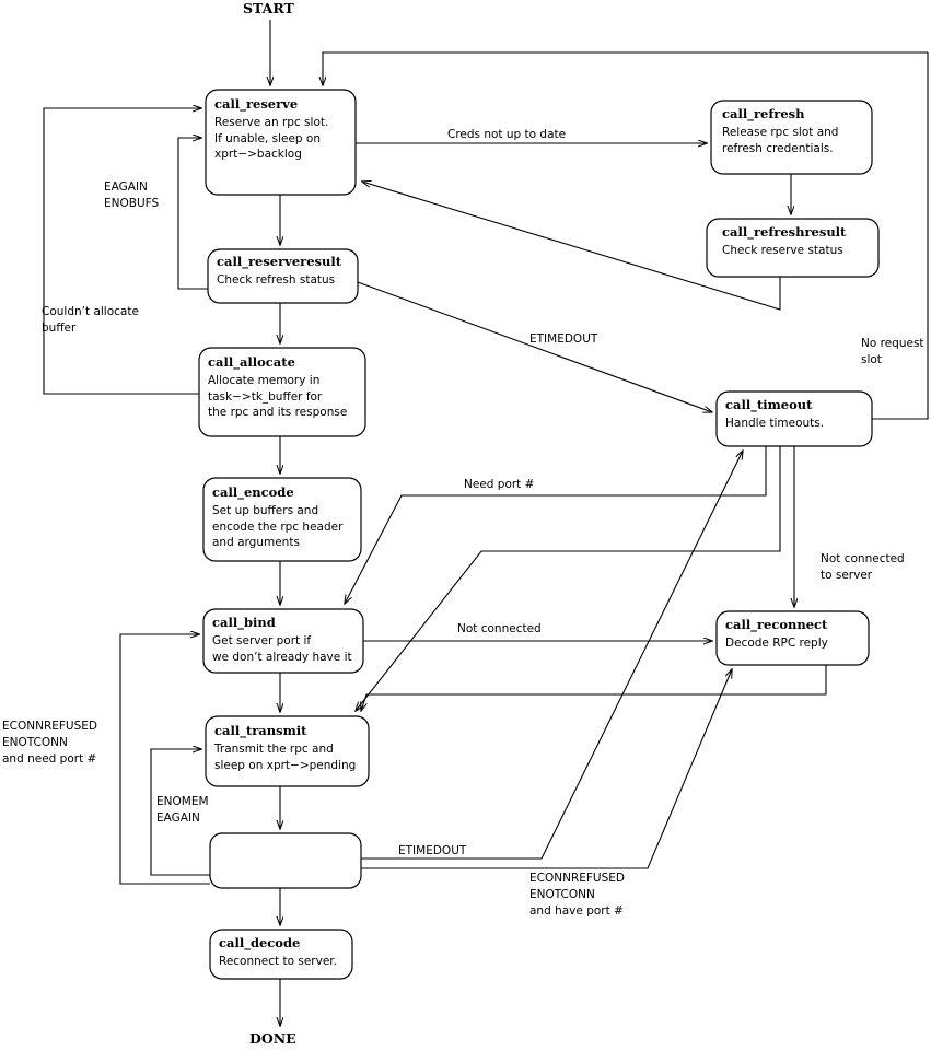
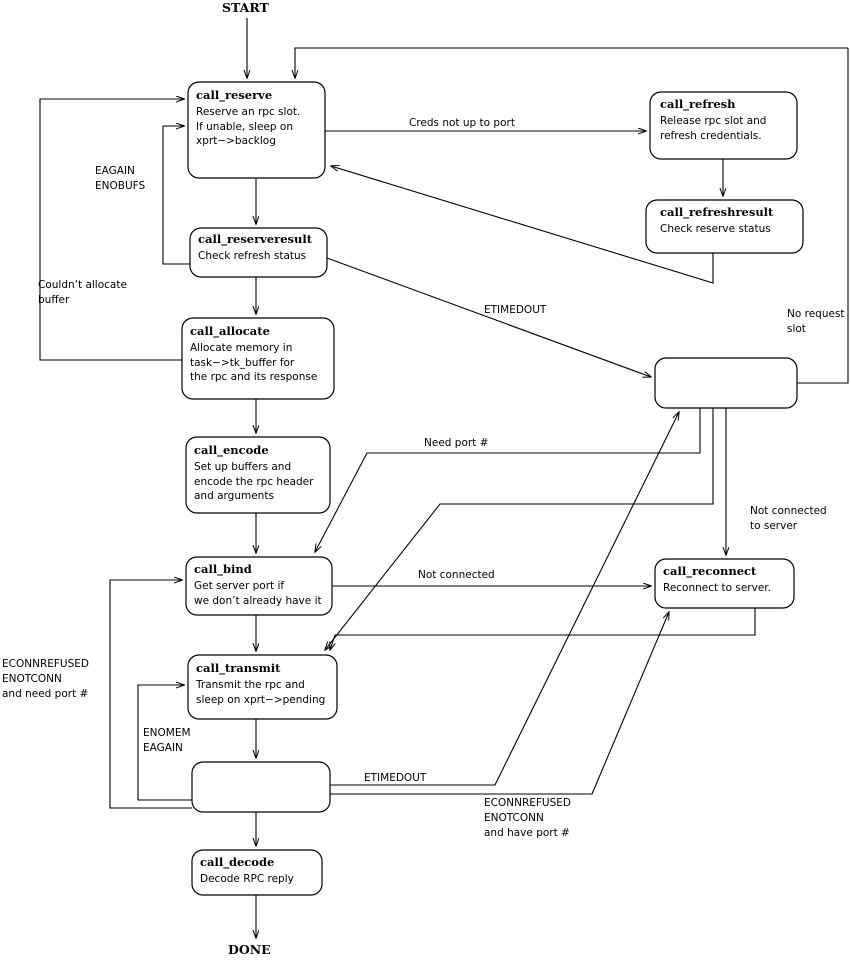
  START
  DONE
  call_reserve
  Reserve an rpc slot.
  If unable, sleep on
  xprt−>backlog
  call_reserveresult
  Check refresh status
  call_allocate
  Allocate memory in
  task−>tk_buffer for
  the rpc and its response
  call_encode
  Set up buffers and
  encode the rpc header
  and arguments
  call_bind
  Get server port if
  we don’t already have it
  call_transmit
  Transmit the rpc and
  sleep on xprt−>pending
  call_decode
- Reconnect to server.
+ Decode RPC reply
  call_refresh
  Release rpc slot and
  refresh credentials.
  call_refreshresult
  Check reserve status
- call_timeout
- Handle timeouts.
  call_reconnect
- Decode RPC reply
+ Reconnect to server.
- Creds not up to date
+ Creds not up to port
  EAGAIN
  ENOBUFS
  Couldn’t allocate
  buffer
  ETIMEDOUT
  No request
  slot
  Need port #
  Not connected
  to server
  Not connected
  ECONNREFUSED
  ENOTCONN
  and need port #
  ENOMEM
  EAGAIN
  ETIMEDOUT
  ECONNREFUSED
  ENOTCONN
  and have port #
